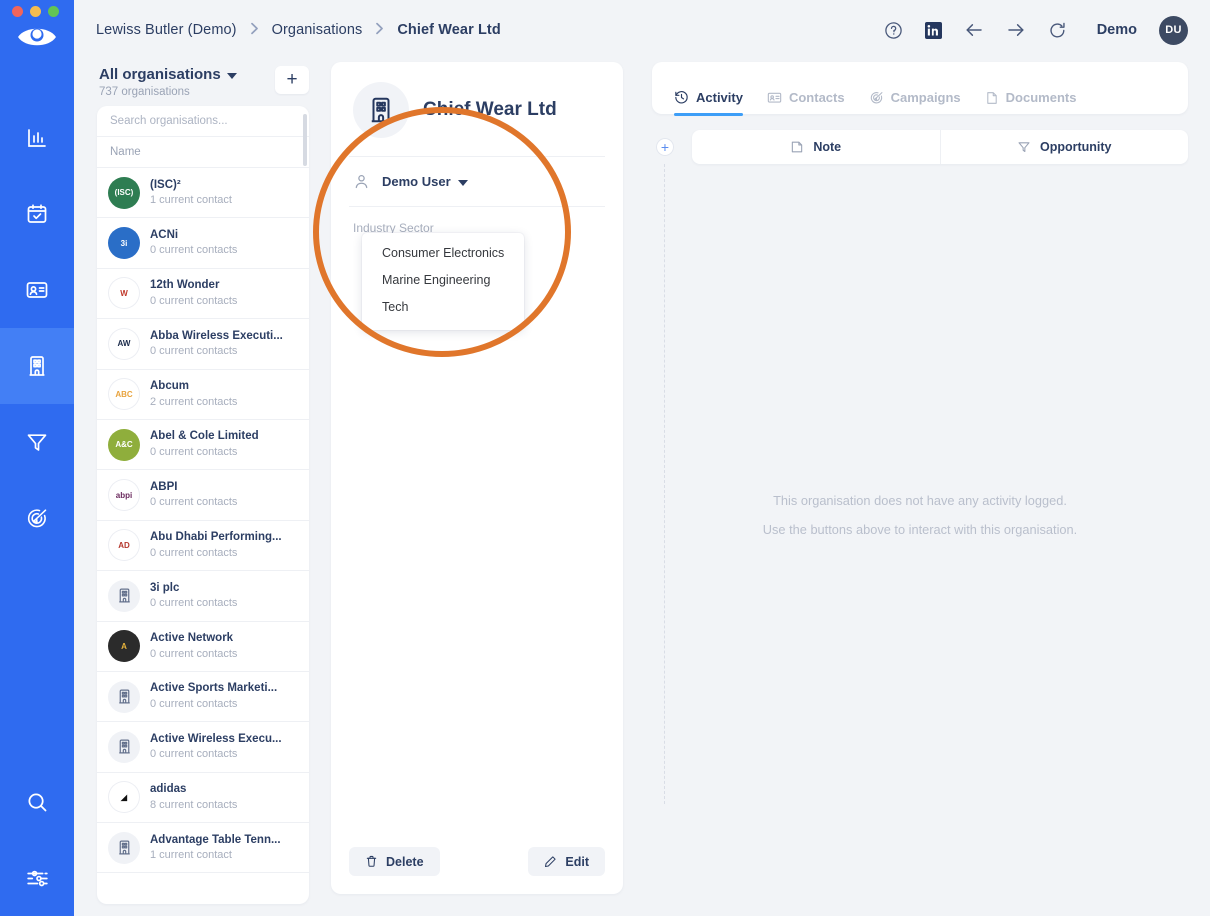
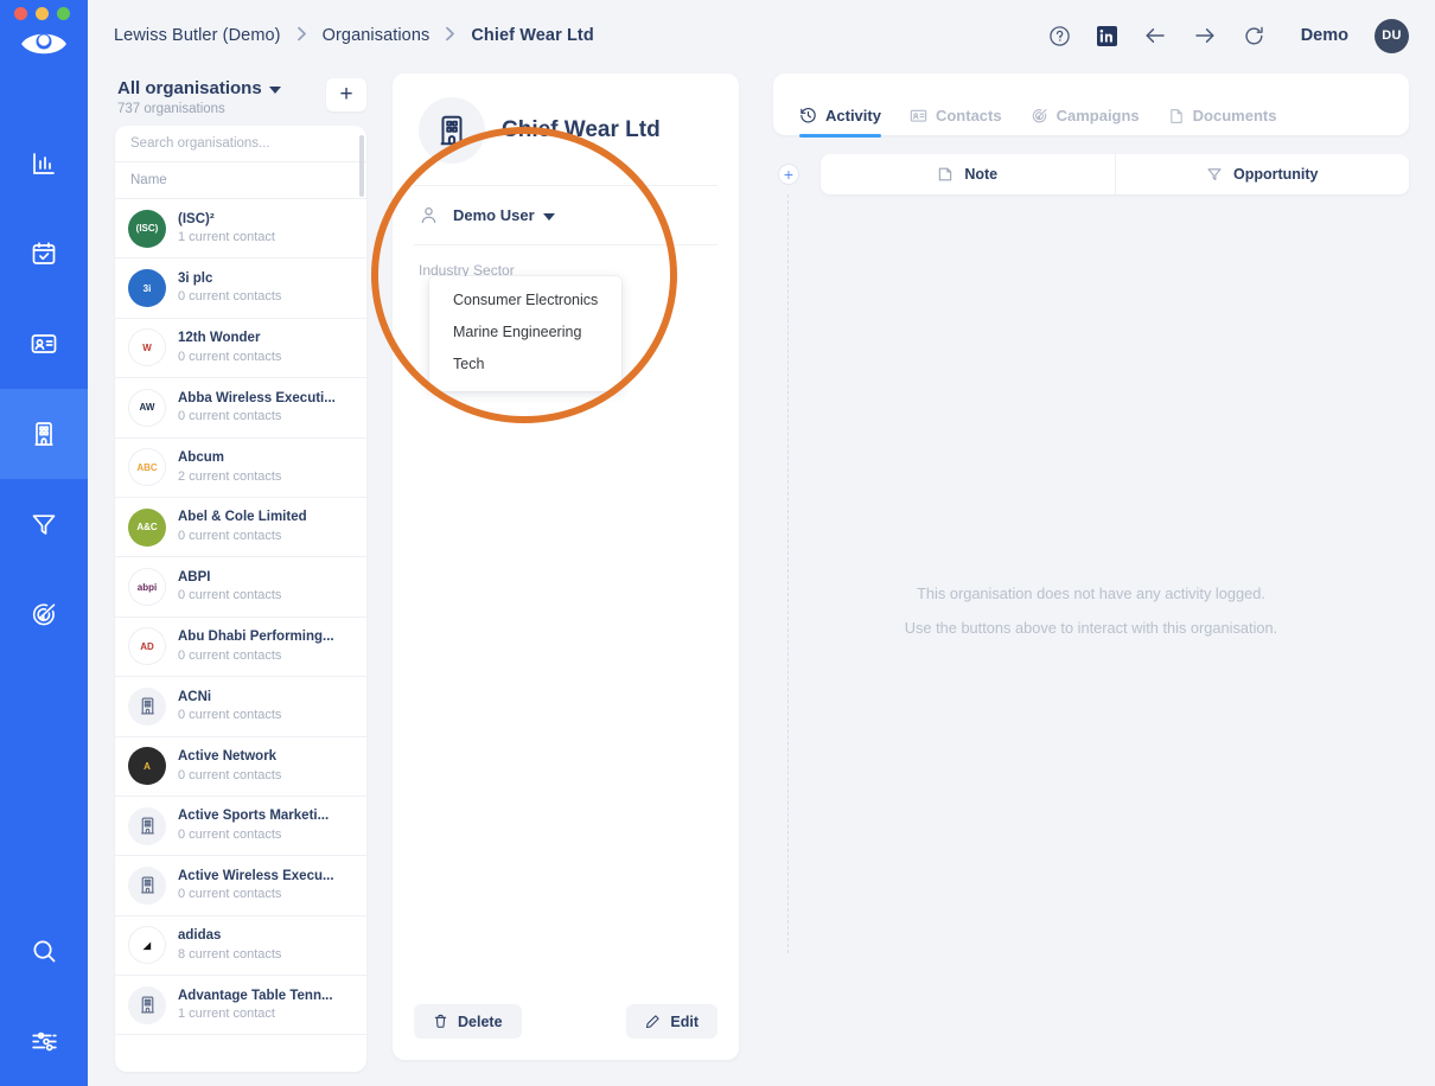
  Lewiss Butler (Demo)
  Organisations
  Chief Wear Ltd
  Demo
  DU
  All organisations
  737 organisations
  +
  Search organisations...
  Name
  (ISC)
  (ISC)²
  1 current contact
  3i
- ACNi
+ 3i plc
  0 current contacts
  W
  12th Wonder
  0 current contacts
  AW
  Abba Wireless Executi...
  0 current contacts
  ABC
  Abcum
  2 current contacts
  A&C
  Abel & Cole Limited
  0 current contacts
  abpi
  ABPI
  0 current contacts
  AD
  Abu Dhabi Performing...
  0 current contacts
- 3i plc
+ ACNi
  0 current contacts
  A
  Active Network
  0 current contacts
  Active Sports Marketi...
  0 current contacts
  Active Wireless Execu...
  0 current contacts
  ◢
  adidas
  8 current contacts
  Advantage Table Tenn...
  1 current contact
  Chief Wear Ltd
  Demo User
  Industry Sector
  Consumer Electronics
  Marine Engineering
  Tech
  Delete
  Edit
  Activity
  Contacts
  Campaigns
  Documents
  +
  Note
  Opportunity
  This organisation does not have any activity logged.
  Use the buttons above to interact with this organisation.
